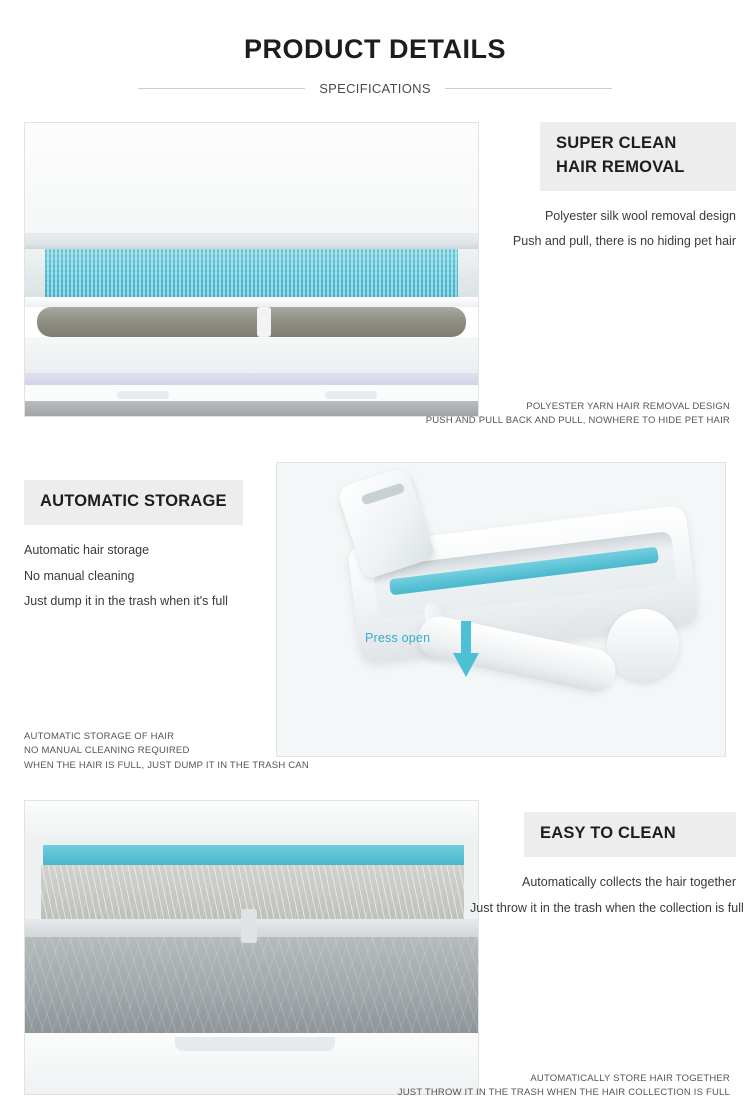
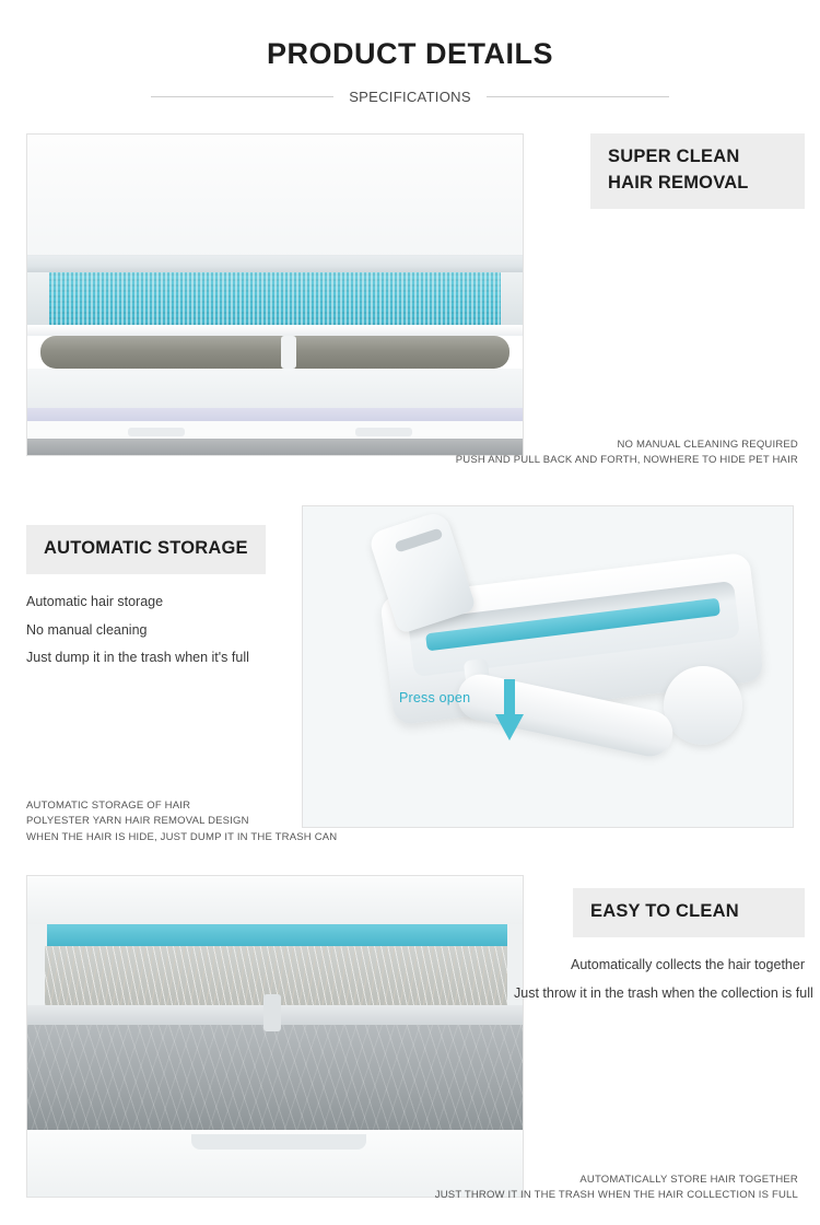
  PRODUCT DETAILS
  SPECIFICATIONS
  SUPER CLEAN HAIR REMOVAL
- Polyester silk wool removal design
- Push and pull, there is no hiding pet hair
- POLYESTER YARN HAIR REMOVAL DESIGN
+ NO MANUAL CLEANING REQUIRED
- PUSH AND PULL BACK AND PULL, NOWHERE TO HIDE PET HAIR
+ PUSH AND PULL BACK AND FORTH, NOWHERE TO HIDE PET HAIR
  Press open
  AUTOMATIC STORAGE
  Automatic hair storage
  No manual cleaning
  Just dump it in the trash when it's full
  AUTOMATIC STORAGE OF HAIR
- NO MANUAL CLEANING REQUIRED
+ POLYESTER YARN HAIR REMOVAL DESIGN
- WHEN THE HAIR IS FULL, JUST DUMP IT IN THE TRASH CAN
+ WHEN THE HAIR IS HIDE, JUST DUMP IT IN THE TRASH CAN
  EASY TO CLEAN
  Automatically collects the hair together
  Just throw it in the trash when the collection is full
  AUTOMATICALLY STORE HAIR TOGETHER
  JUST THROW IT IN THE TRASH WHEN THE HAIR COLLECTION IS FULL
